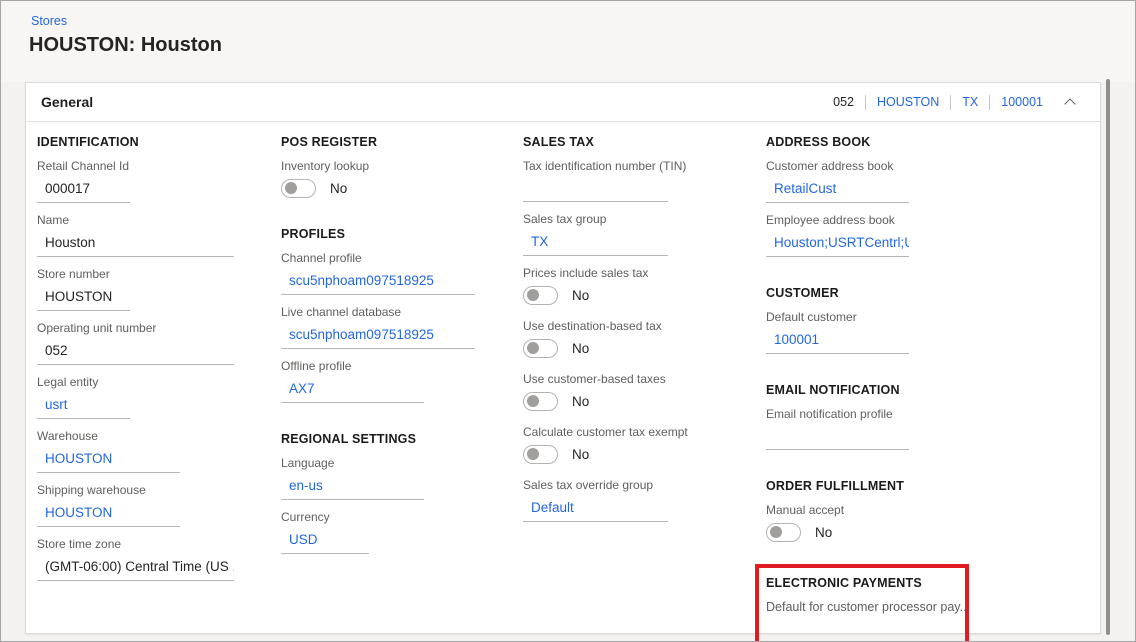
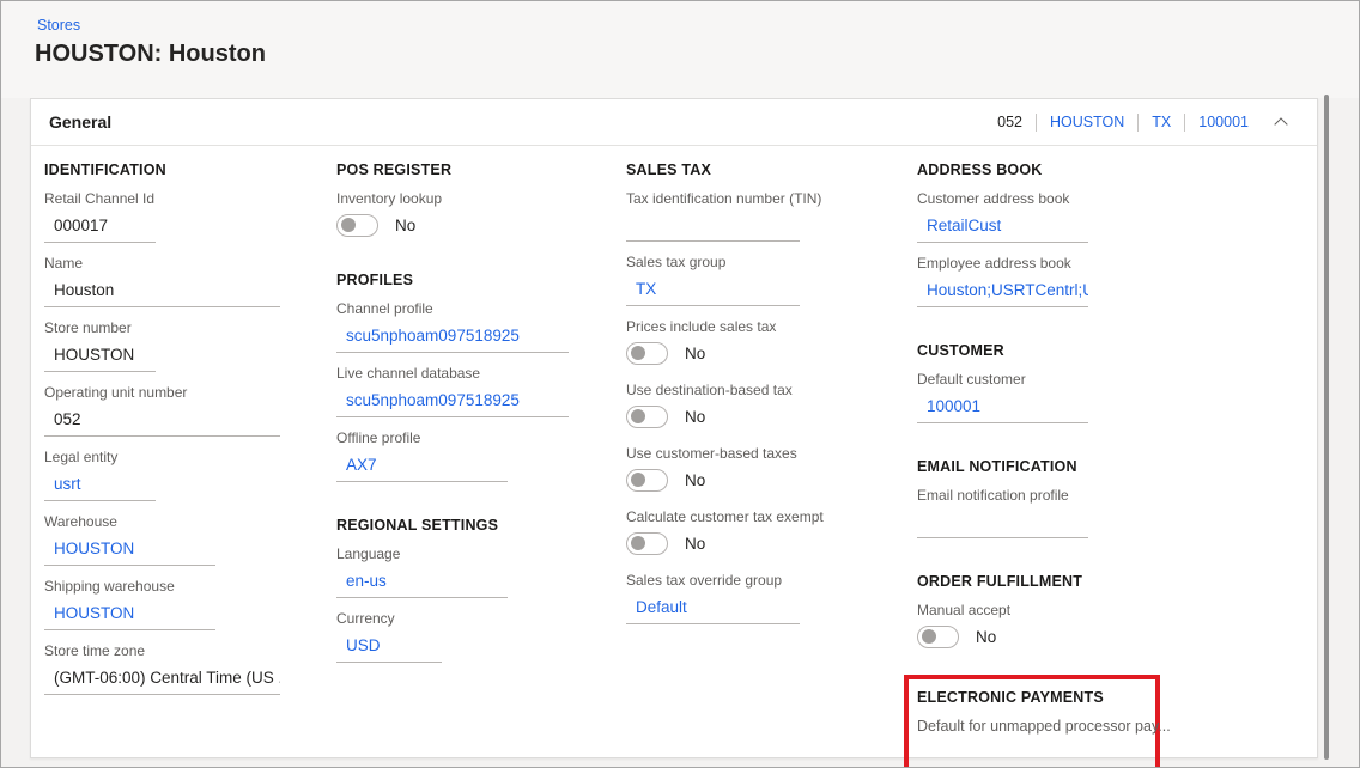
  Stores
  HOUSTON: Houston
  General
  052
  HOUSTON
  TX
  100001
  IDENTIFICATION
  Retail Channel Id
  000017
  Name
  Houston
  Store number
  HOUSTON
  Operating unit number
  052
  Legal entity
  usrt
  Warehouse
  HOUSTON
  Shipping warehouse
  HOUSTON
  Store time zone
  (GMT-06:00) Central Time (US
  POS REGISTER
  Inventory lookup
  No
  PROFILES
  Channel profile
  scu5nphoam097518925
  Live channel database
  scu5nphoam097518925
  Offline profile
  AX7
  REGIONAL SETTINGS
  Language
  en-us
  Currency
  USD
  SALES TAX
  Tax identification number (TIN)
  Sales tax group
  TX
  Prices include sales tax
  No
  Use destination-based tax
  No
  Use customer-based taxes
  No
  Calculate customer tax exempt
  No
  Sales tax override group
  Default
  ADDRESS BOOK
  Customer address book
  RetailCust
  Employee address book
  Houston;USRTCentrl;
  CUSTOMER
  Default customer
  100001
  EMAIL NOTIFICATION
  Email notification profile
  ORDER FULFILLMENT
  Manual accept
  No
  ELECTRONIC PAYMENTS
- Default for customer processor pay...
+ Default for unmapped processor pay...
